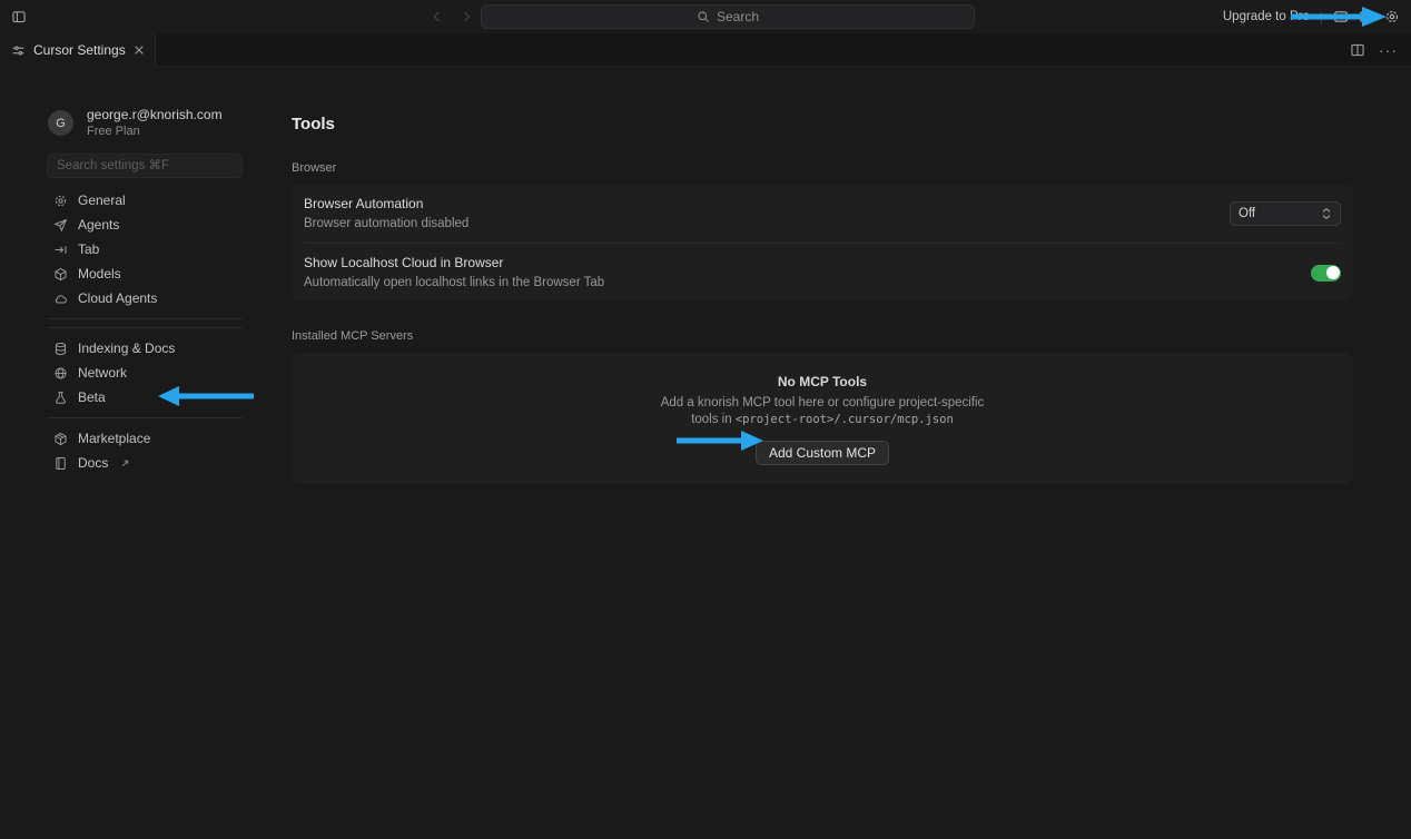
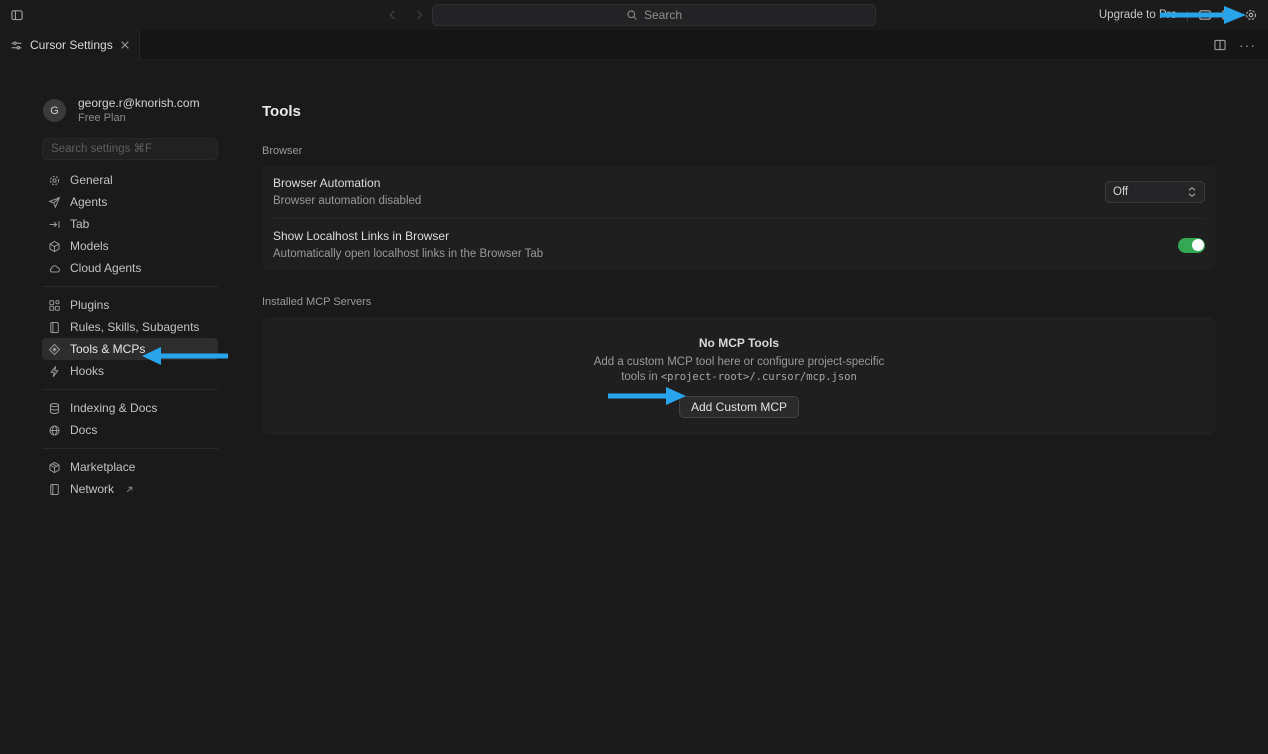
  Search
  Upgrade to
  Cursor Settings
  ···
  G
  george.r@knorish.com
  Free Plan
  Search settings ⌘F
  General
  Agents
  Tab
  Models
  Cloud Agents
+ Plugins
+ Rules, Skills, Subagents
+ Tools & MCPs
+ Hooks
  Indexing & Docs
- Network
+ Docs
- Beta
  Marketplace
- Docs
+ Network
  Tools
  Browser
  Browser Automation
  Browser automation disabled
  Off
- Show Localhost Cloud in Browser
+ Show Localhost Links in Browser
  Automatically open localhost links in the Browser Tab
  Installed MCP Servers
  No MCP Tools
- Add a knorish MCP tool here or configure project-specific
+ Add a custom MCP tool here or configure project-specific
  tools in <project-root>/.cursor/mcp.json
  Add Custom MCP
